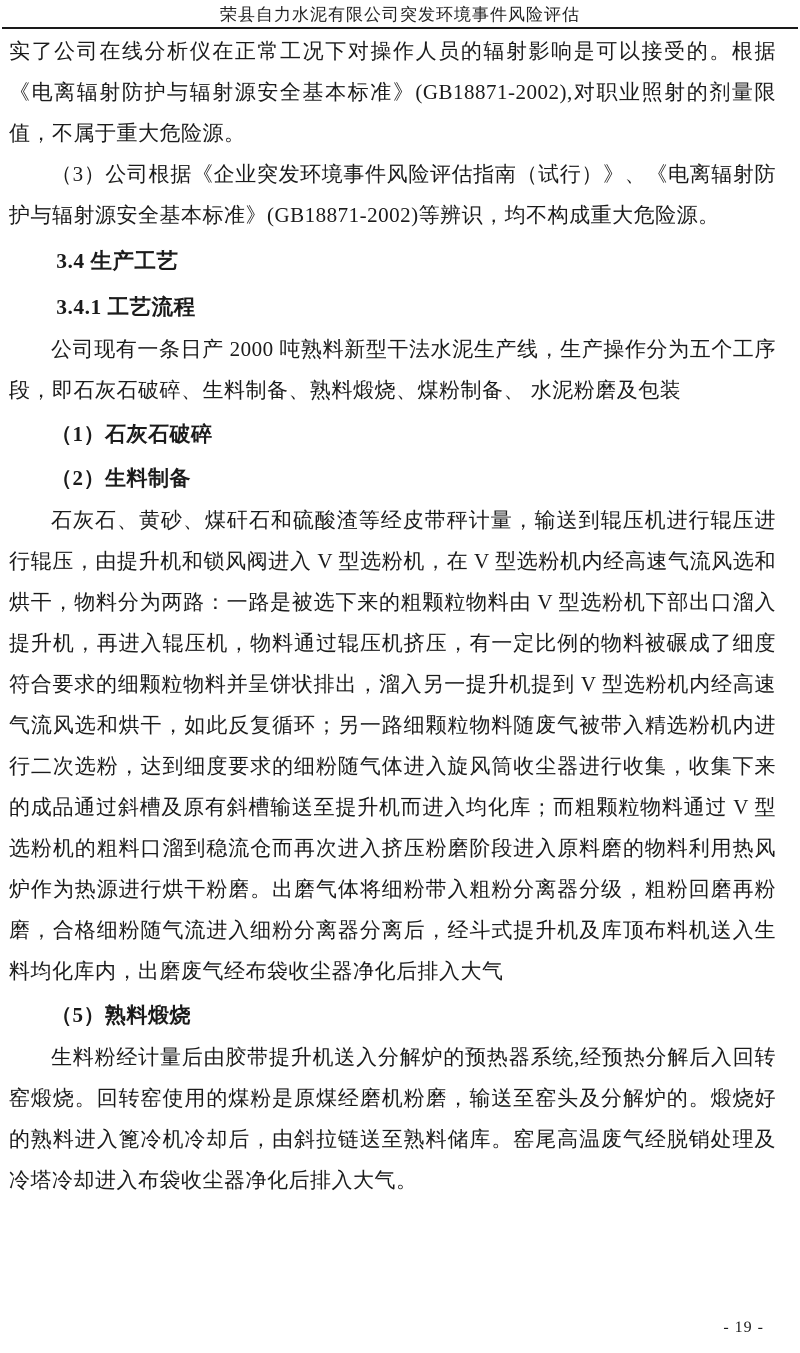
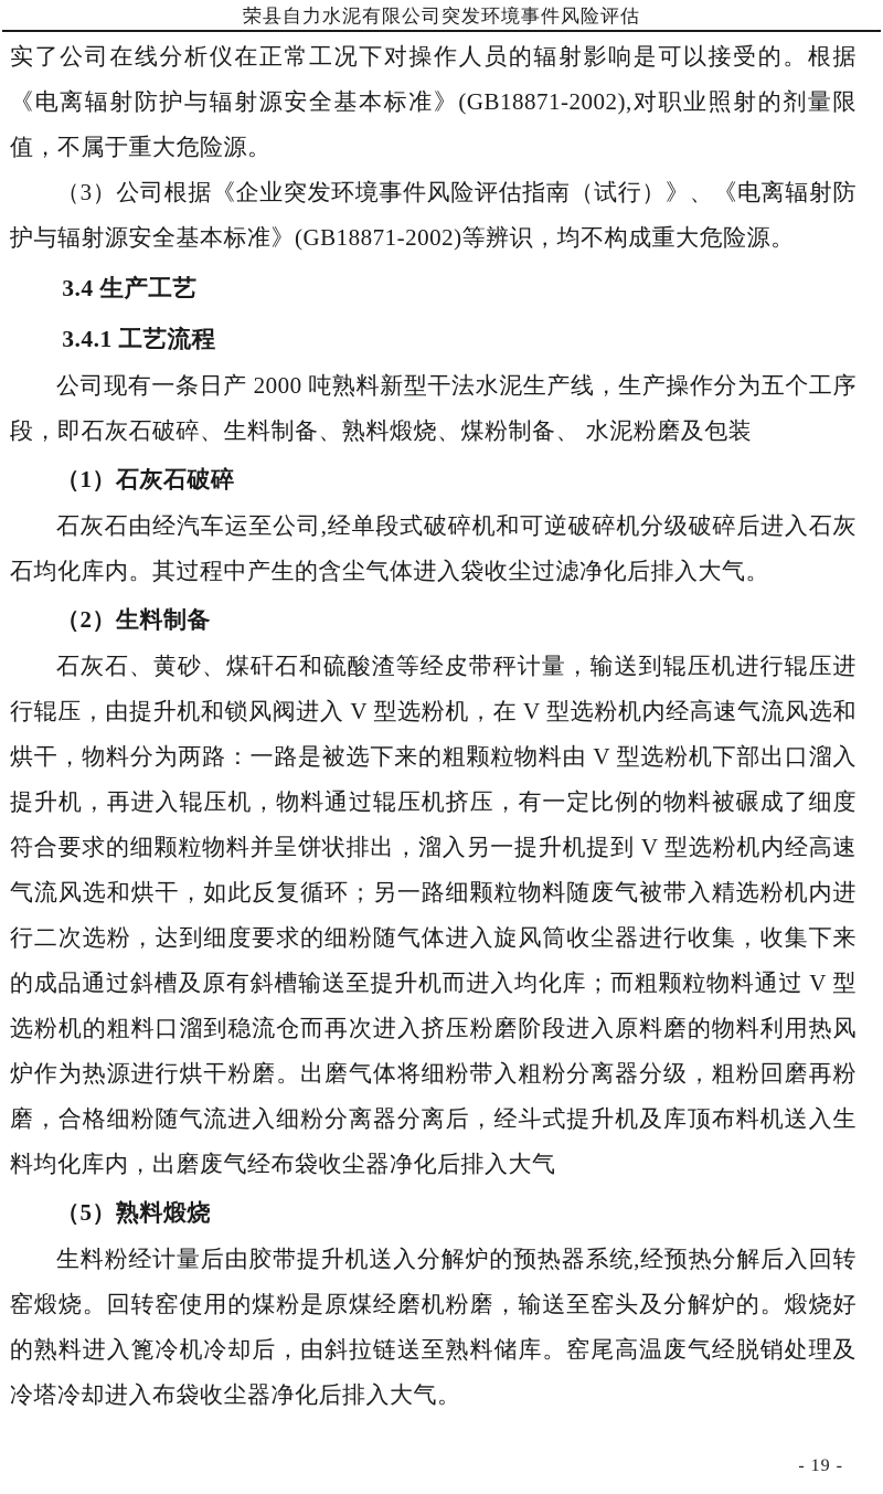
  荣县自力水泥有限公司突发环境事件风险评估
  实了公司在线分析仪在正常工况下对操作人员的辐射影响是可以接受的。根据《电离辐射防护与辐射源安全基本标准》(GB18871-2002),对职业照射的剂量限值，不属于重大危险源。
  （3）公司根据《企业突发环境事件风险评估指南（试行）》、《电离辐射防护与辐射源安全基本标准》(GB18871-2002)等辨识，均不构成重大危险源。
  3.4 生产工艺
  3.4.1 工艺流程
  公司现有一条日产 2000 吨熟料新型干法水泥生产线，生产操作分为五个工序段，即石灰石破碎、生料制备、熟料煅烧、煤粉制备、 水泥粉磨及包装
  （1）石灰石破碎
+ 石灰石由经汽车运至公司,经单段式破碎机和可逆破碎机分级破碎后进入石灰石均化库内。其过程中产生的含尘气体进入袋收尘过滤净化后排入大气。
  （2）生料制备
  石灰石、黄砂、煤矸石和硫酸渣等经皮带秤计量，输送到辊压机进行辊压进行辊压，由提升机和锁风阀进入 V 型选粉机，在 V 型选粉机内经高速气流风选和烘干，物料分为两路：一路是被选下来的粗颗粒物料由 V 型选粉机下部出口溜入提升机，再进入辊压机，物料通过辊压机挤压，有一定比例的物料被碾成了细度符合要求的细颗粒物料并呈饼状排出，溜入另一提升机提到 V 型选粉机内经高速气流风选和烘干，如此反复循环；另一路细颗粒物料随废气被带入精选粉机内进行二次选粉，达到细度要求的细粉随气体进入旋风筒收尘器进行收集，收集下来的成品通过斜槽及原有斜槽输送至提升机而进入均化库；而粗颗粒物料通过 V 型选粉机的粗料口溜到稳流仓而再次进入挤压粉磨阶段进入原料磨的物料利用热风炉作为热源进行烘干粉磨。出磨气体将细粉带入粗粉分离器分级，粗粉回磨再粉磨，合格细粉随气流进入细粉分离器分离后，经斗式提升机及库顶布料机送入生料均化库内，出磨废气经布袋收尘器净化后排入大气
  （5）熟料煅烧
  生料粉经计量后由胶带提升机送入分解炉的预热器系统,经预热分解后入回转窑煅烧。回转窑使用的煤粉是原煤经磨机粉磨，输送至窑头及分解炉的。煅烧好的熟料进入篦冷机冷却后，由斜拉链送至熟料储库。窑尾高温废气经脱销处理及冷塔冷却进入布袋收尘器净化后排入大气。
  - 19 -
